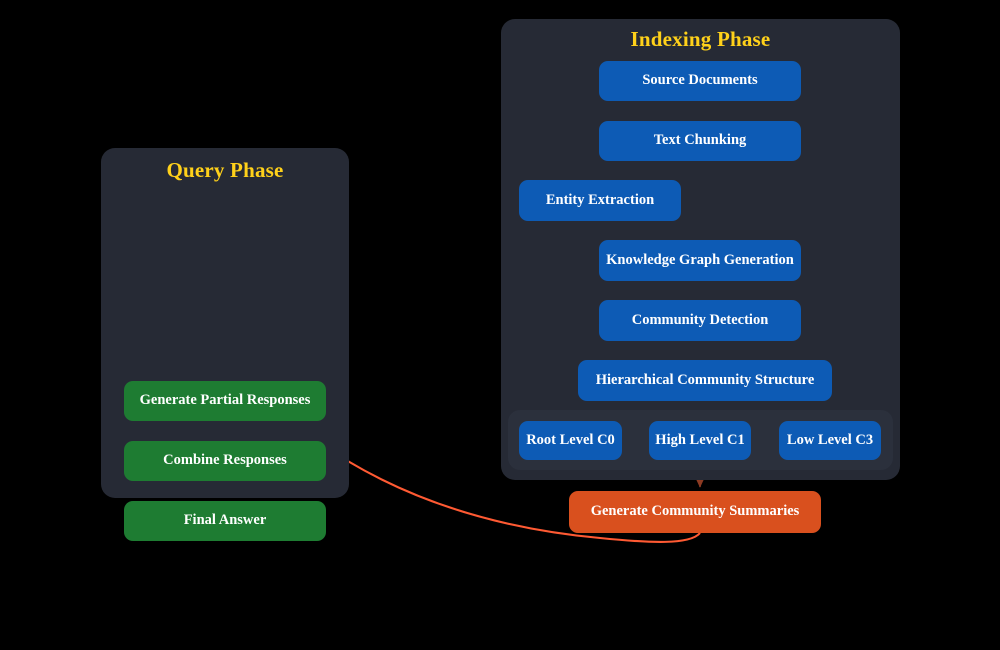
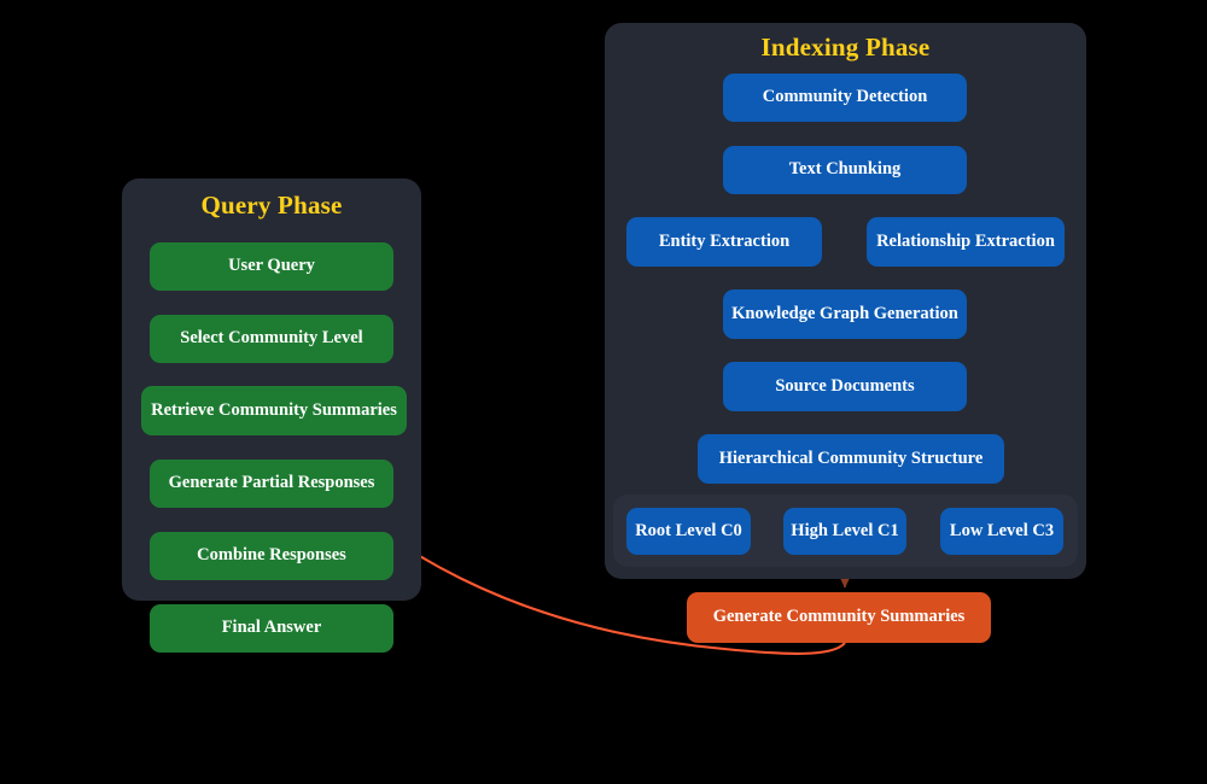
  Query Phase
+ User Query
+ Select Community Level
+ Retrieve Community Summaries
  Generate Partial Responses
  Combine Responses
  Final Answer
  Indexing Phase
- Source Documents
+ Community Detection
  Text Chunking
  Entity Extraction
+ Relationship Extraction
  Knowledge Graph Generation
- Community Detection
+ Source Documents
  Hierarchical Community Structure
  Root Level C0
  High Level C1
  Low Level C3
  Generate Community Summaries
